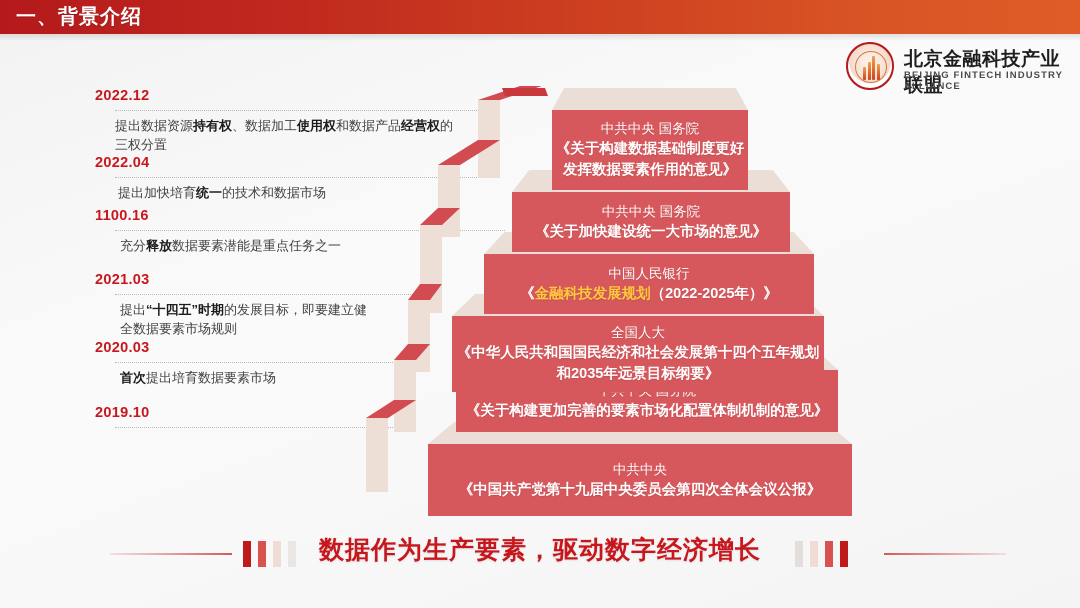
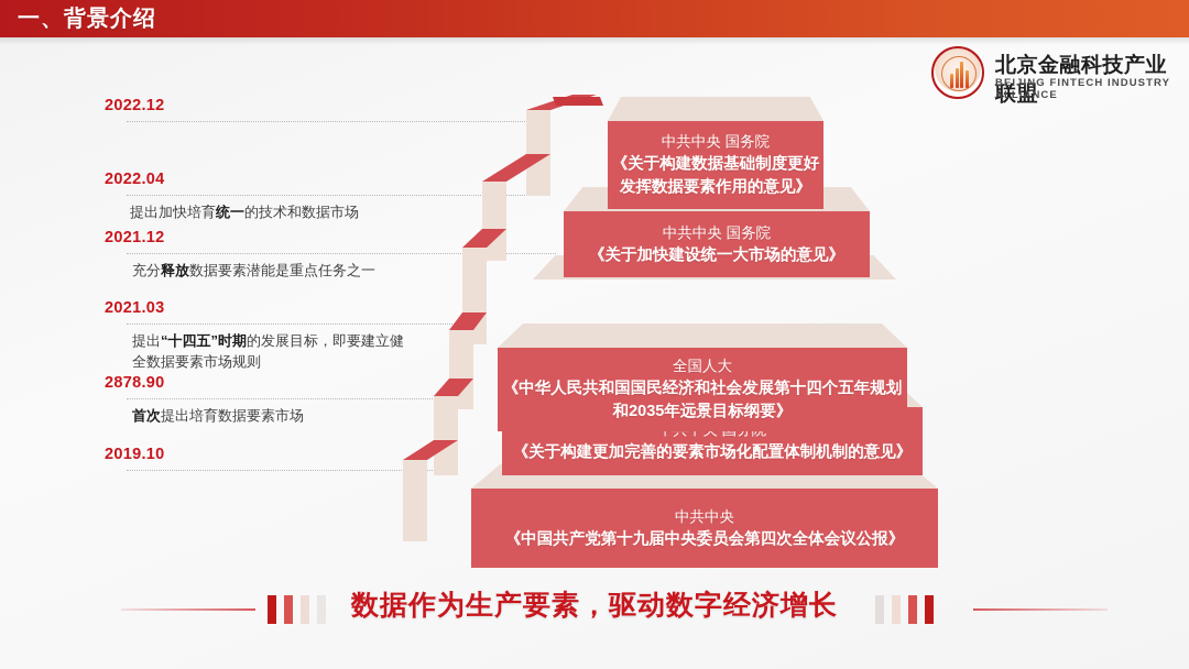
  一、背景介绍
  北京金融科技产业联盟
  BEIJING FINTECH INDUSTRY ALLIANCE
  2022.12
- 提出数据资源持有权、数据加工使用权和数据产品经营权的三权分置
  2022.04
  提出加快培育统一的技术和数据市场
- 1100.16
+ 2021.12
  充分释放数据要素潜能是重点任务之一
  2021.03
  提出“十四五”时期的发展目标，即要建立健全数据要素市场规则
- 2020.03
+ 2878.90
  首次提出培育数据要素市场
  2019.10
  中共中央
  《中国共产党第十九届中央委员会第四次全体会议公报》
  《关于构建更加完善的要素市场化配置体制机制的意见》
  全国人大
  《中华人民共和国国民经济和社会发展第十四个五年规划和2035年远景目标纲要》
- 中国人民银行
- 《金融科技发展规划（2022-2025年）》
  中共中央 国务院
  《关于加快建设统一大市场的意见》
  中共中央 国务院
  《关于构建数据基础制度更好发挥数据要素作用的意见》
  数据作为生产要素，驱动数字经济增长
